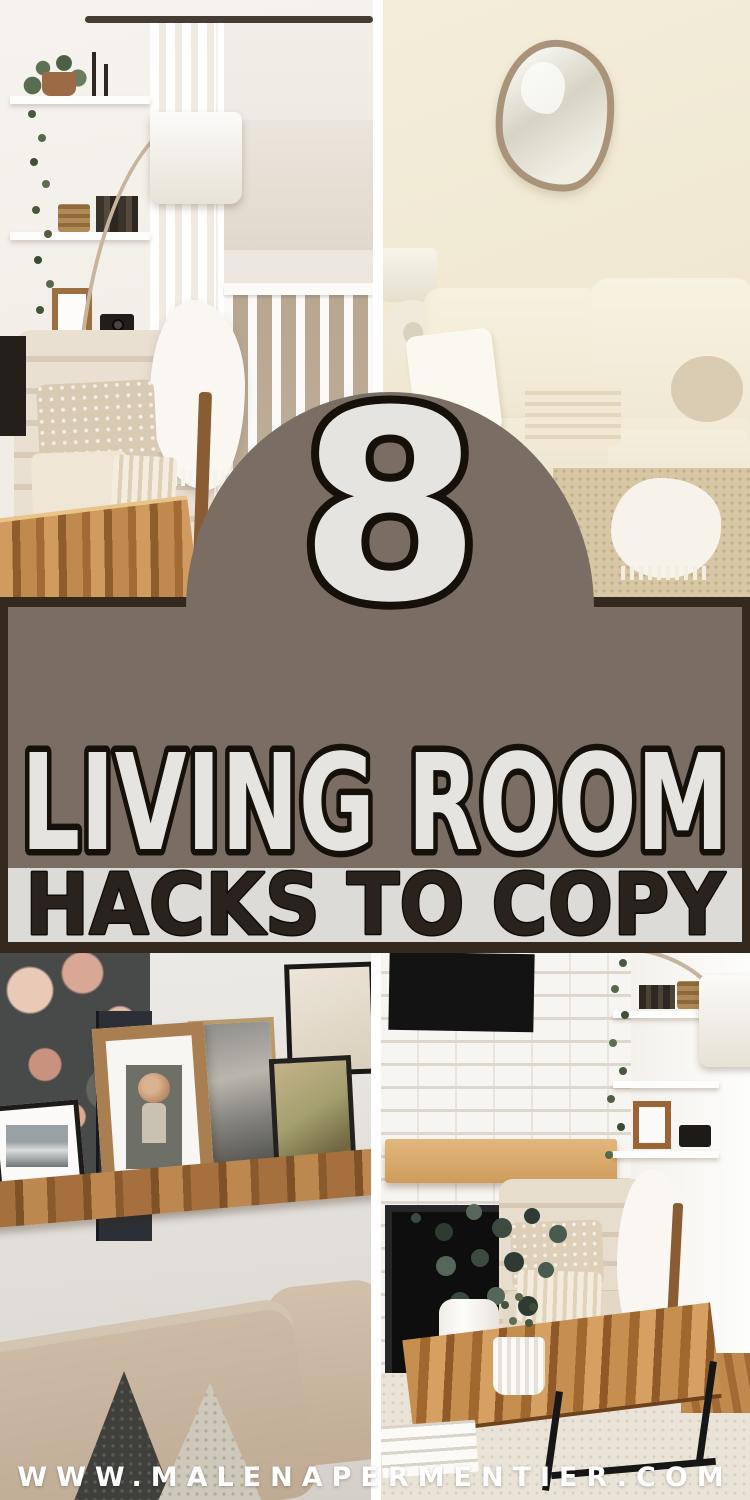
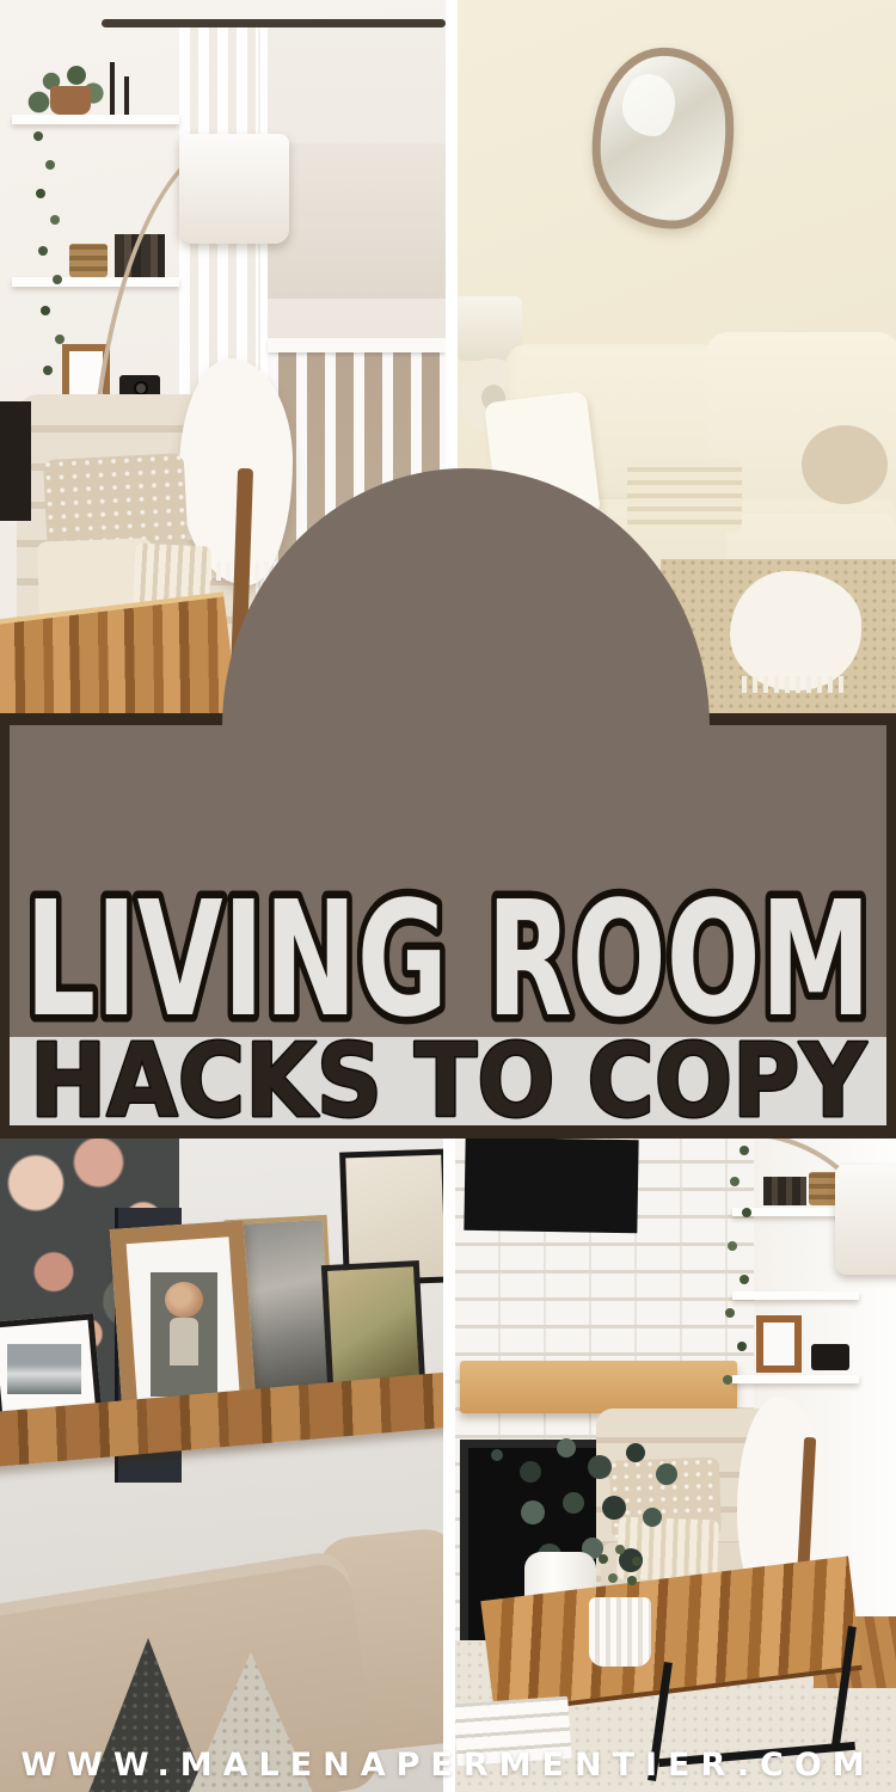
- 8
  LIVING ROOM
  HACKS TO COPY
  WWW.MALENAPERMENTIER.COM
